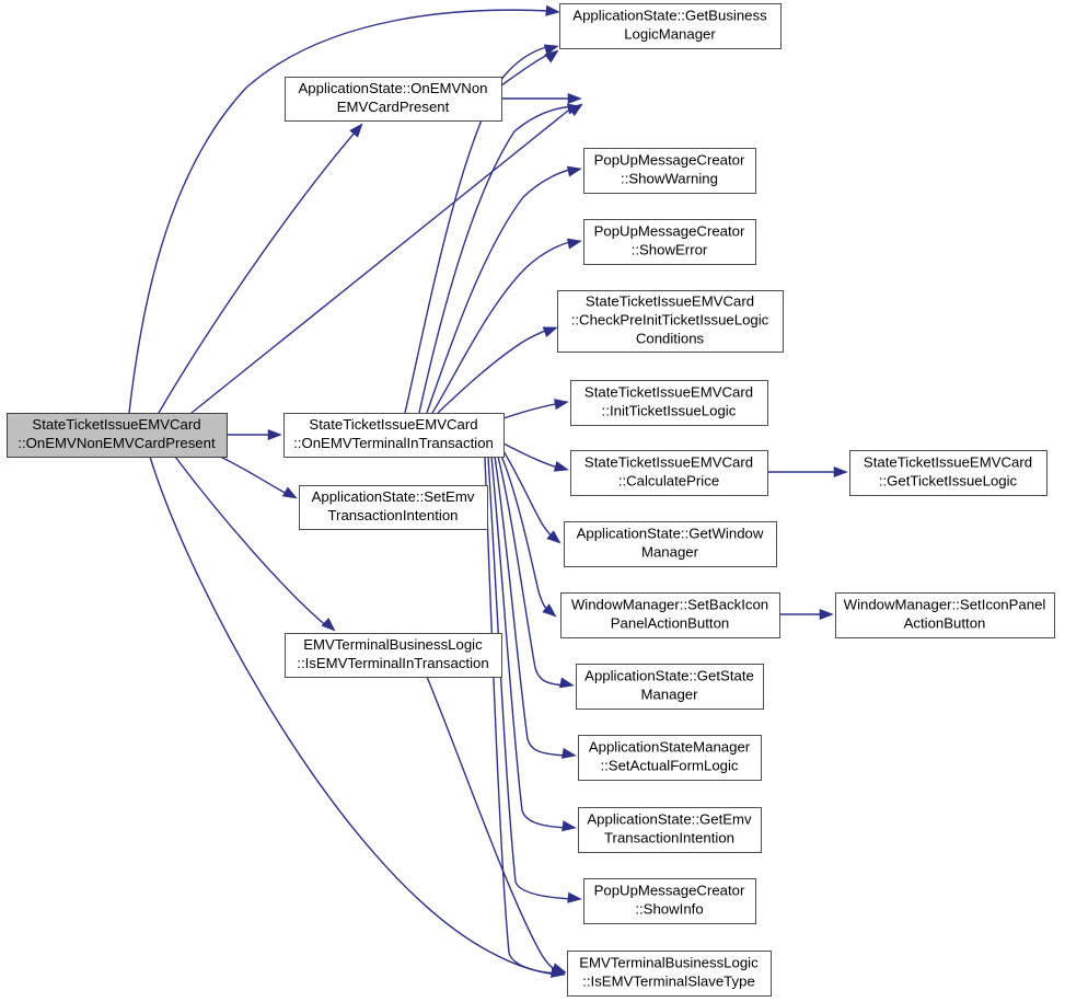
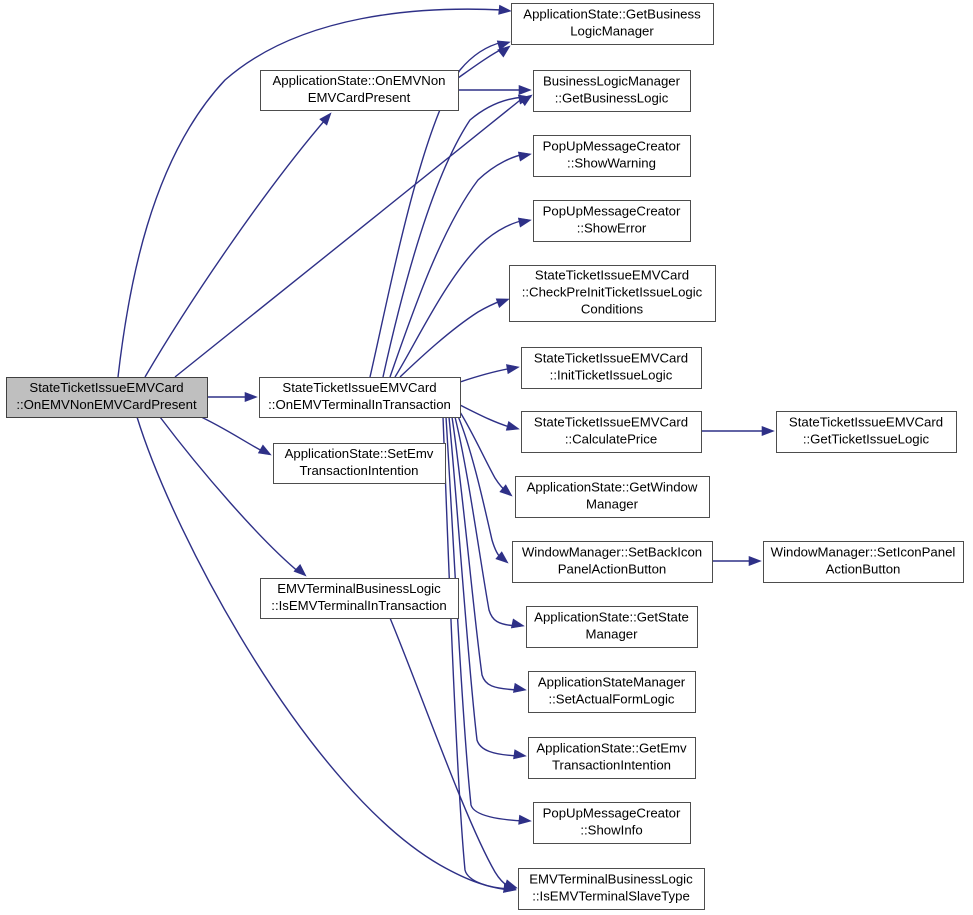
  StateTicketIssueEMVCard
  ::OnEMVNonEMVCardPresent
  ApplicationState::OnEMVNon
  EMVCardPresent
  StateTicketIssueEMVCard
  ::OnEMVTerminalInTransaction
  ApplicationState::SetEmv
  TransactionIntention
  EMVTerminalBusinessLogic
  ::IsEMVTerminalInTransaction
  ApplicationState::GetBusiness
  LogicManager
+ BusinessLogicManager
+ ::GetBusinessLogic
  PopUpMessageCreator
  ::ShowWarning
  PopUpMessageCreator
  ::ShowError
  StateTicketIssueEMVCard
  ::CheckPreInitTicketIssueLogic
  Conditions
  StateTicketIssueEMVCard
  ::InitTicketIssueLogic
  StateTicketIssueEMVCard
  ::CalculatePrice
  ApplicationState::GetWindow
  Manager
  WindowManager::SetBackIcon
  PanelActionButton
  ApplicationState::GetState
  Manager
  ApplicationStateManager
  ::SetActualFormLogic
  ApplicationState::GetEmv
  TransactionIntention
  PopUpMessageCreator
  ::ShowInfo
  EMVTerminalBusinessLogic
  ::IsEMVTerminalSlaveType
  StateTicketIssueEMVCard
  ::GetTicketIssueLogic
  WindowManager::SetIconPanel
  ActionButton
